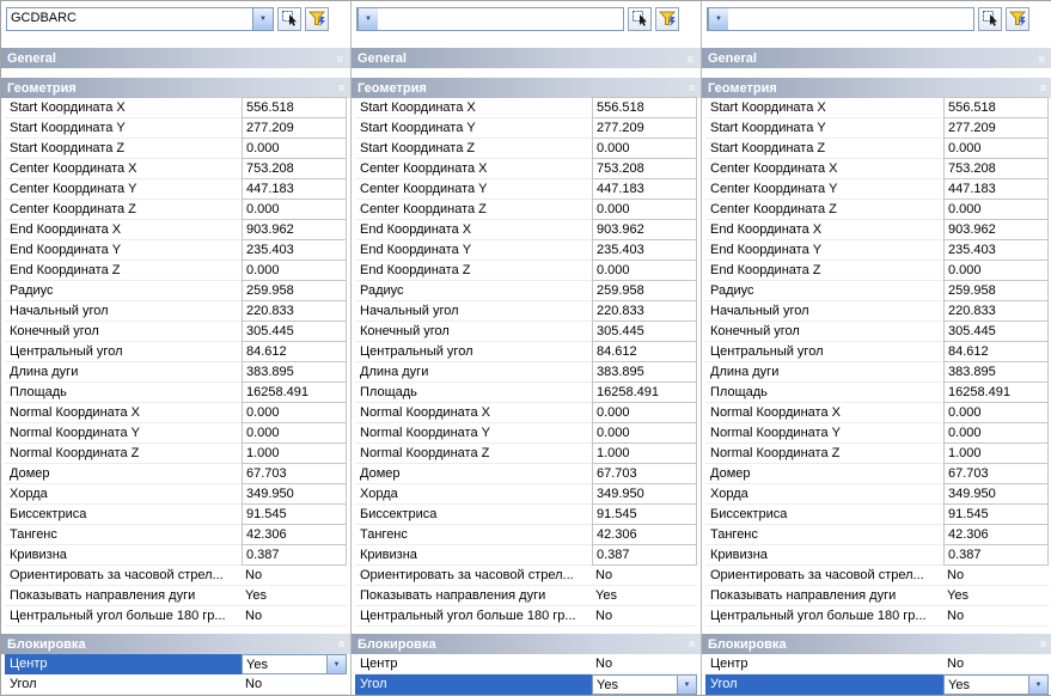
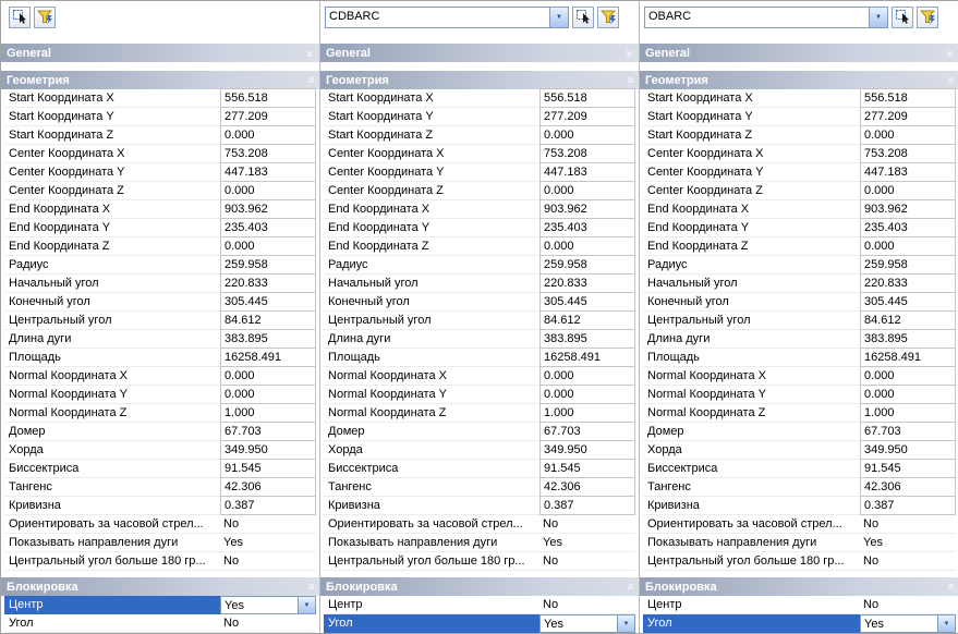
- GCDBARC
  General
  Геометрия
  Start Координата X
  556.518
  Start Координата Y
  277.209
  Start Координата Z
  0.000
  Center Координата X
  753.208
  Center Координата Y
  447.183
  Center Координата Z
  0.000
  End Координата X
  903.962
  End Координата Y
  235.403
  End Координата Z
  0.000
  Радиус
  259.958
  Начальный угол
  220.833
  Конечный угол
  305.445
  Центральный угол
  84.612
  Длина дуги
  383.895
  Площадь
  16258.491
  Normal Координата X
  0.000
  Normal Координата Y
  0.000
  Normal Координата Z
  1.000
  Домер
  67.703
  Хорда
  349.950
  Биссектриса
  91.545
  Тангенс
  42.306
  Кривизна
  0.387
  Ориентировать за часовой стрел...
  No
  Показывать направления дуги
  Yes
  Центральный угол больше 180 гр...
  No
  Блокировка
  Центр
  Yes
  Угол
  No
+ CDBARC
  General
  Геометрия
  Start Координата X
  556.518
  Start Координата Y
  277.209
  Start Координата Z
  0.000
  Center Координата X
  753.208
  Center Координата Y
  447.183
  Center Координата Z
  0.000
  End Координата X
  903.962
  End Координата Y
  235.403
  End Координата Z
  0.000
  Радиус
  259.958
  Начальный угол
  220.833
  Конечный угол
  305.445
  Центральный угол
  84.612
  Длина дуги
  383.895
  Площадь
  16258.491
  Normal Координата X
  0.000
  Normal Координата Y
  0.000
  Normal Координата Z
  1.000
  Домер
  67.703
  Хорда
  349.950
  Биссектриса
  91.545
  Тангенс
  42.306
  Кривизна
  0.387
  Ориентировать за часовой стрел...
  No
  Показывать направления дуги
  Yes
  Центральный угол больше 180 гр...
  No
  Блокировка
  Центр
  No
  Угол
  Yes
+ OBARC
  General
  Геометрия
  Start Координата X
  556.518
  Start Координата Y
  277.209
  Start Координата Z
  0.000
  Center Координата X
  753.208
  Center Координата Y
  447.183
  Center Координата Z
  0.000
  End Координата X
  903.962
  End Координата Y
  235.403
  End Координата Z
  0.000
  Радиус
  259.958
  Начальный угол
  220.833
  Конечный угол
  305.445
  Центральный угол
  84.612
  Длина дуги
  383.895
  Площадь
  16258.491
  Normal Координата X
  0.000
  Normal Координата Y
  0.000
  Normal Координата Z
  1.000
  Домер
  67.703
  Хорда
  349.950
  Биссектриса
  91.545
  Тангенс
  42.306
  Кривизна
  0.387
  Ориентировать за часовой стрел...
  No
  Показывать направления дуги
  Yes
  Центральный угол больше 180 гр...
  No
  Блокировка
  Центр
  No
  Угол
  Yes
